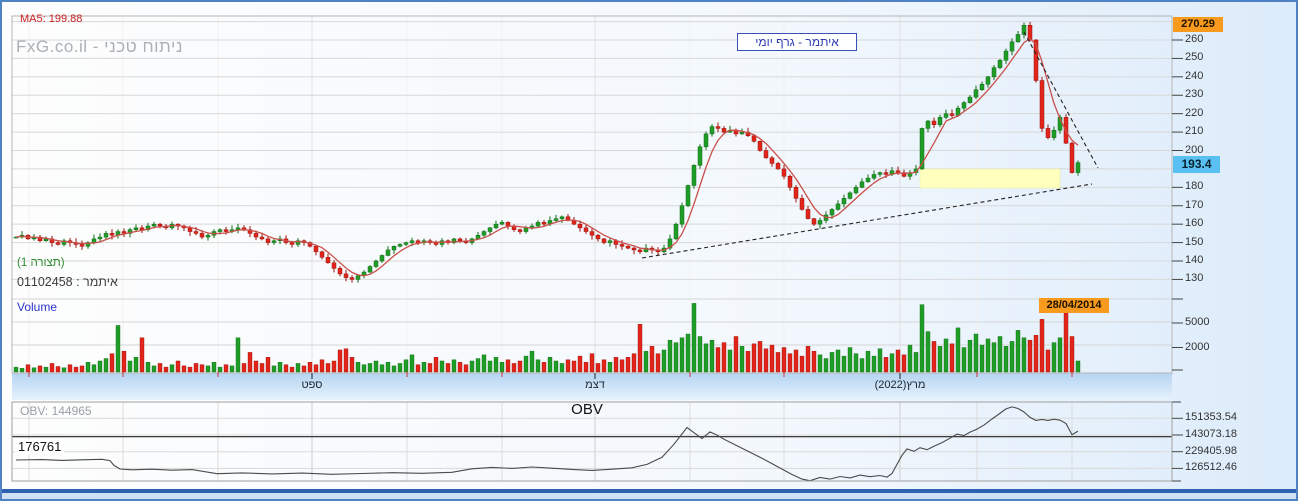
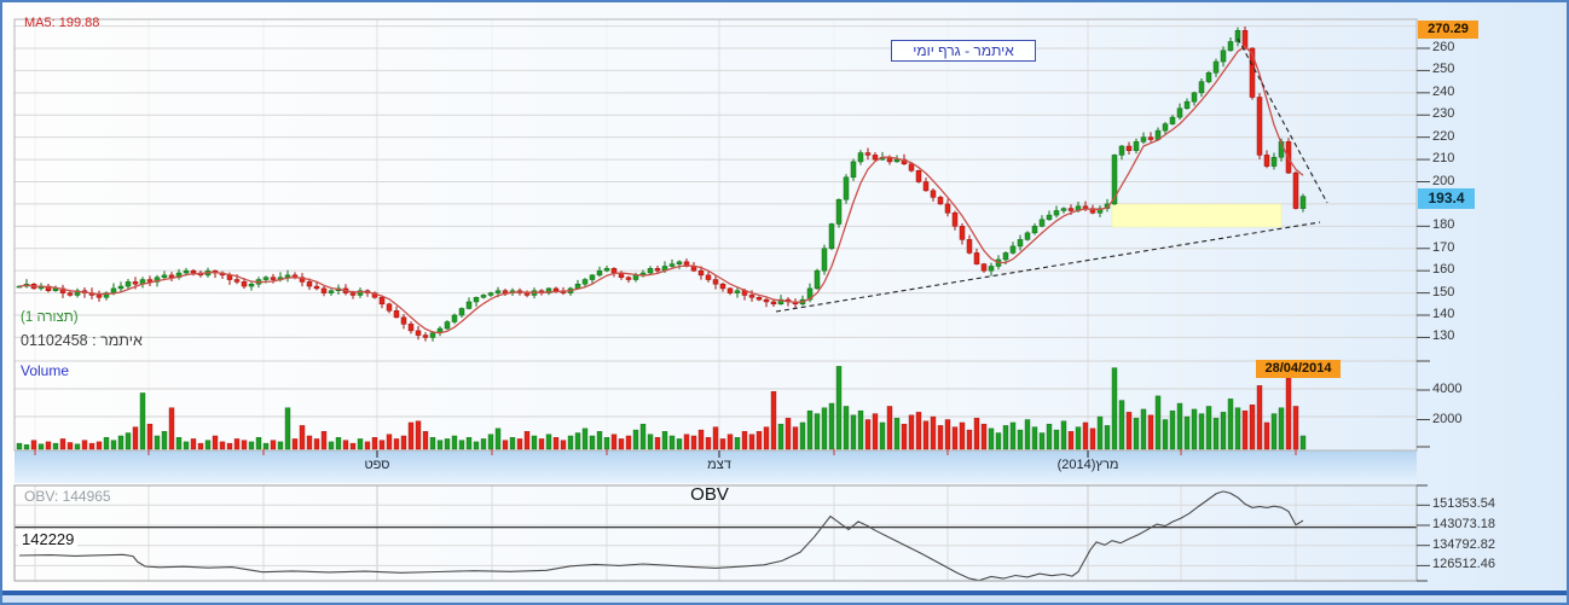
  MA5: 199.88
- FxG.co.il - ניתוח טכני
  איתמר - גרף יומי
  (תצורה 1)
  איתמר : 01102458
  Volume
  OBV: 144965
  OBV
- 176761
+ 142229
  270.29
  193.4
  28/04/2014
  260
  250
  240
  230
  220
  210
  200
  180
  170
  160
  150
  140
  130
- 5000
+ 4000
  2000
  151353.54
  143073.18
- 229405.98
+ 134792.82
  126512.46
  ספט
  דצמ
- מרץ(2022)
+ מרץ(2014)
